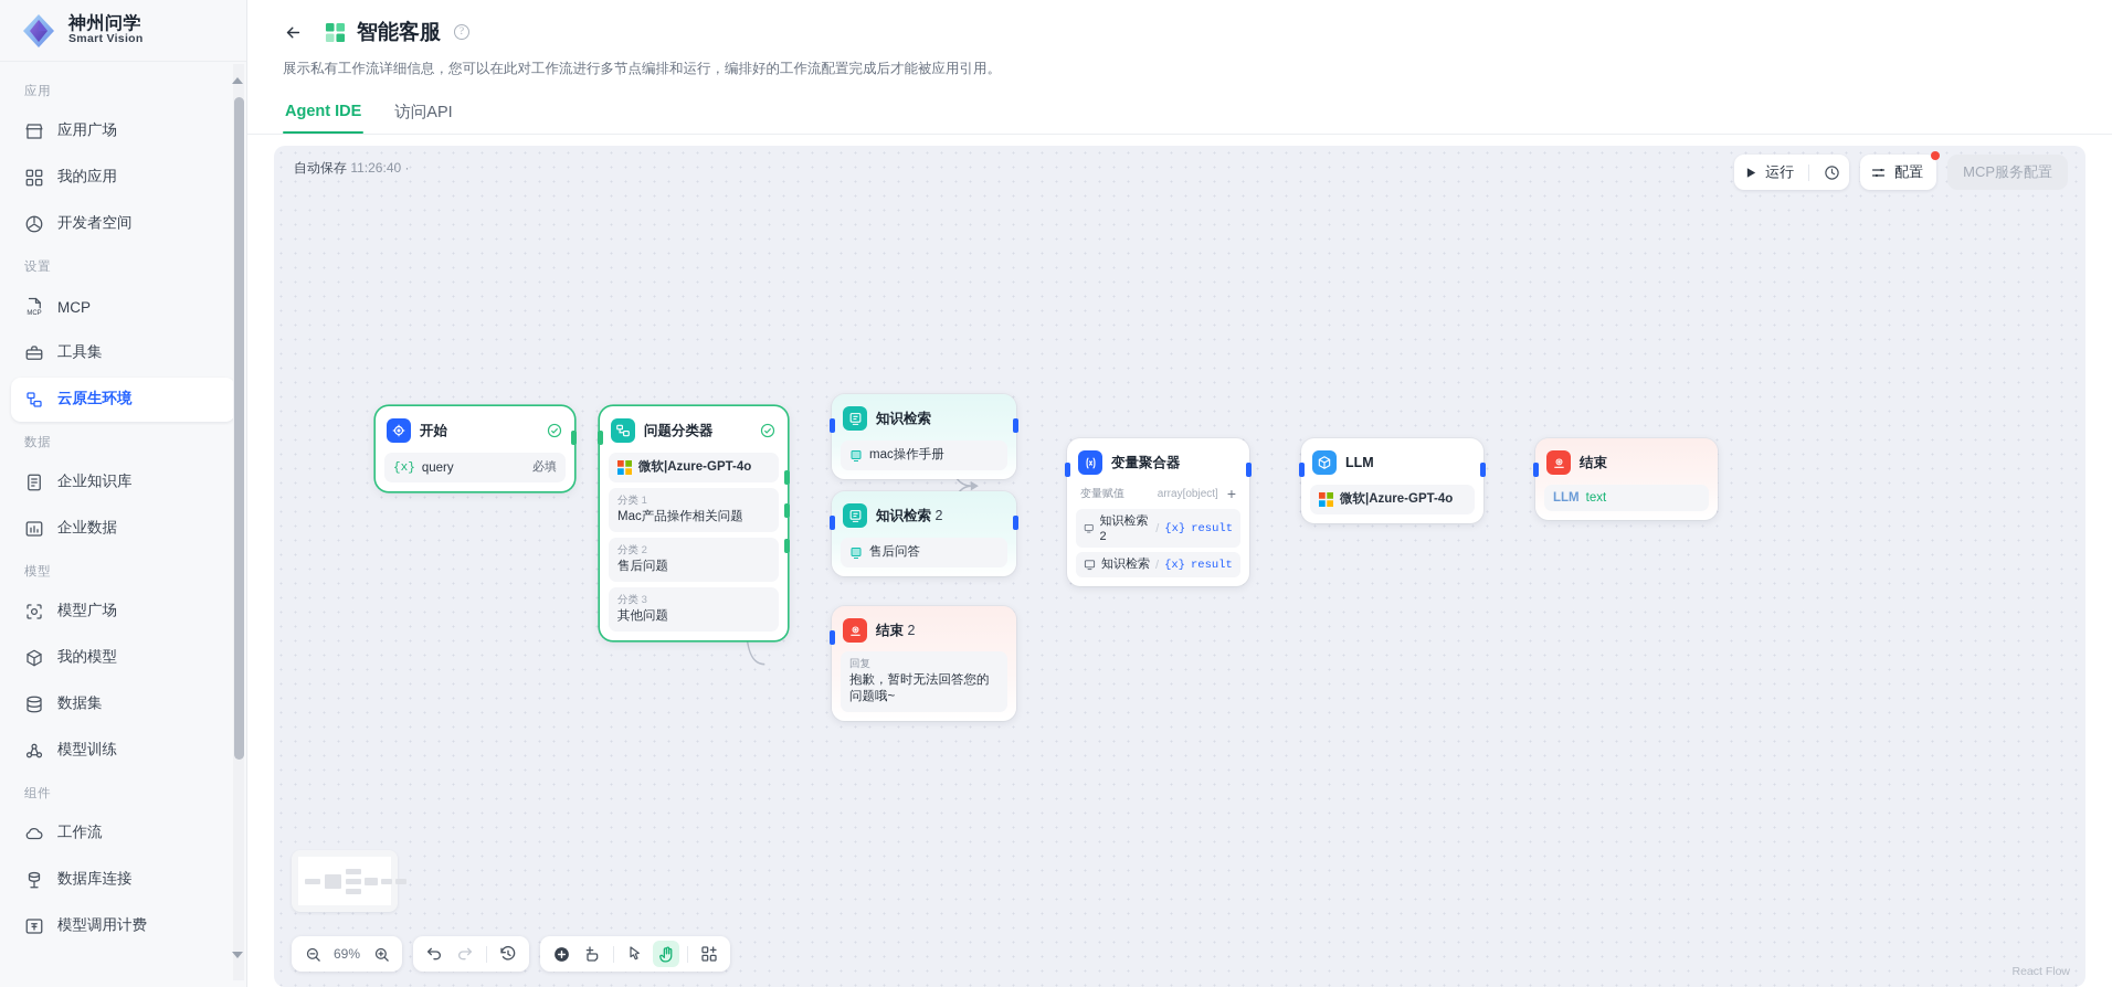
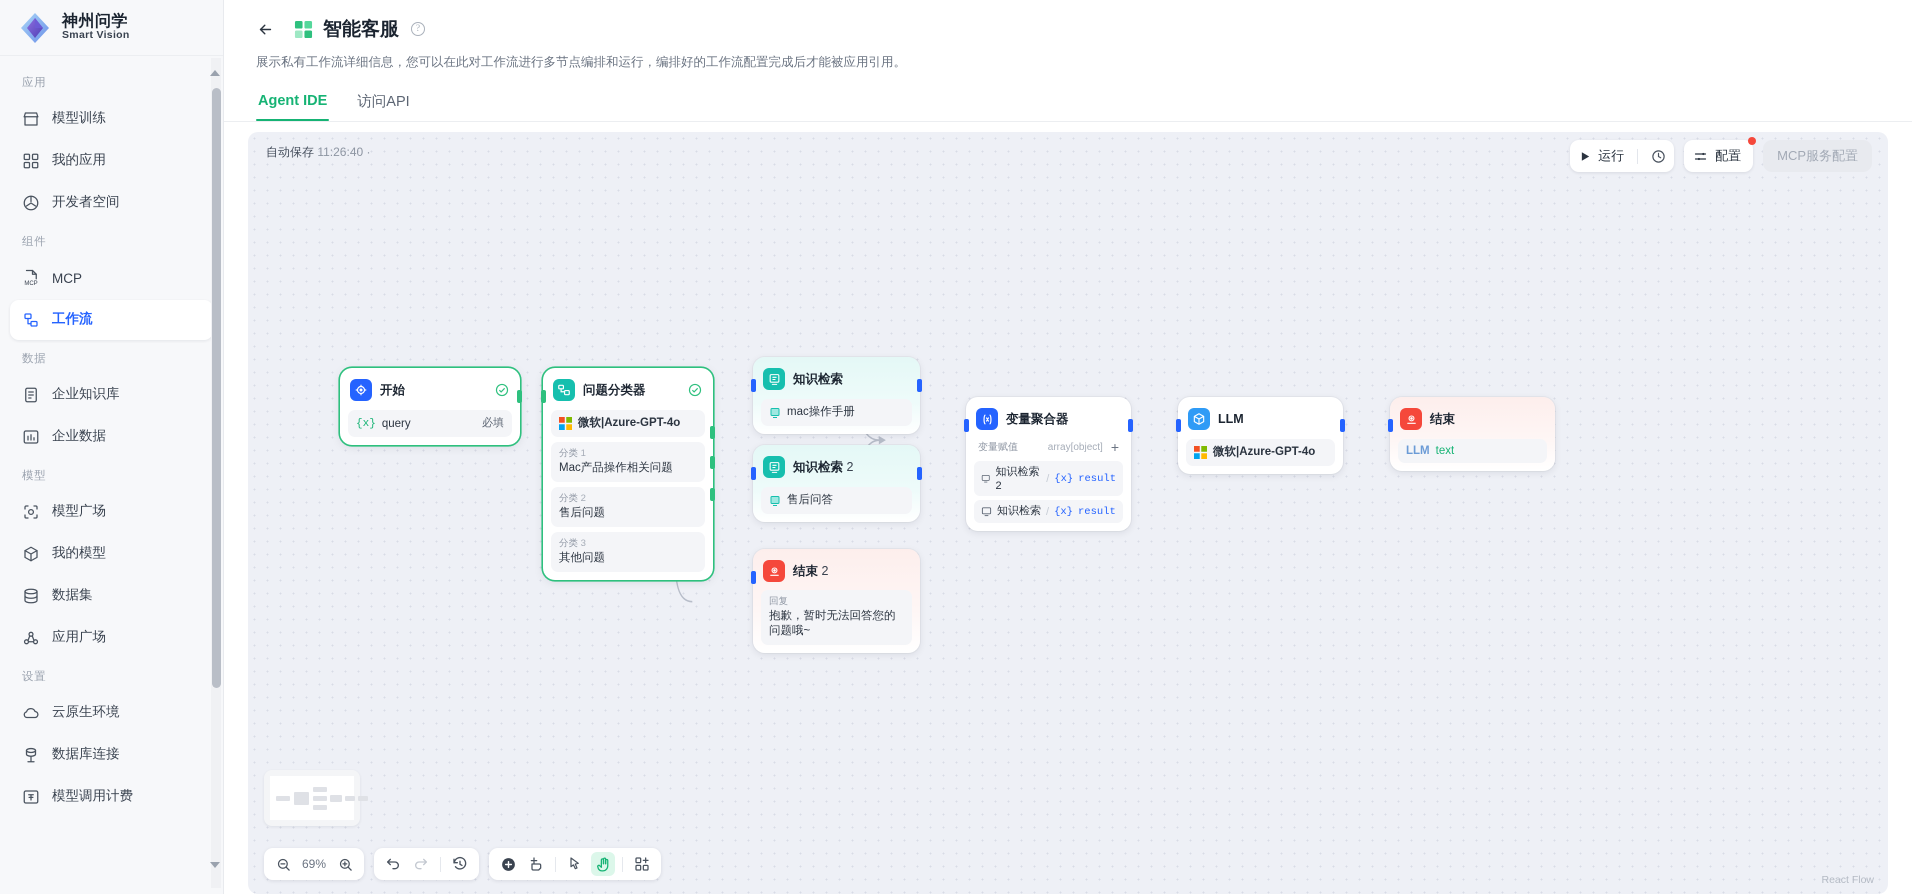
  神州问学
  Smart Vision
  应用
- 应用广场
+ 模型训练
  我的应用
  开发者空间
- 设置
+ 组件
  MCP
- 工具集
- 云原生环境
+ 工作流
  数据
  企业知识库
  企业数据
  模型
  模型广场
  我的模型
  数据集
- 模型训练
+ 应用广场
- 组件
+ 设置
- 工作流
+ 云原生环境
  数据库连接
  模型调用计费
  智能客服
  ?
  展示私有工作流详细信息，您可以在此对工作流进行多节点编排和运行，编排好的工作流配置完成后才能被应用引用。
  Agent IDE
  访问API
  自动保存 11:26:40 ·
  运行
  配置
  MCP服务配置
  开始
  {x}
  query
  必填
  问题分类器
  微软|Azure-GPT-4o
  分类 1
  Mac产品操作相关问题
  分类 2
  售后问题
  分类 3
  其他问题
  知识检索
  mac操作手册
  知识检索 2
  售后问答
  结束 2
  回复
  抱歉，暂时无法回答您的问题哦~
  变量聚合器
  变量赋值
  array[object]
  +
  知识检索 2
  /
  {x}
  result
  知识检索
  /
  {x}
  result
  LLM
  微软|Azure-GPT-4o
  结束
  LLM
  text
  69%
  React Flow
